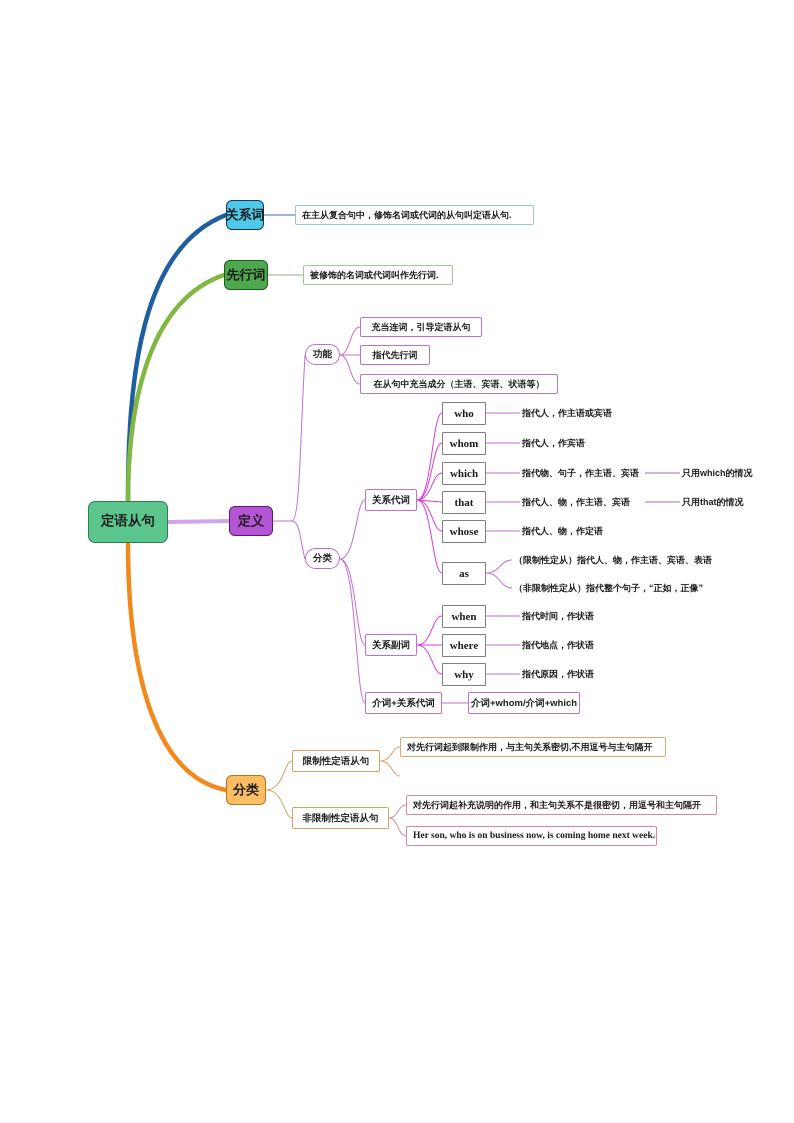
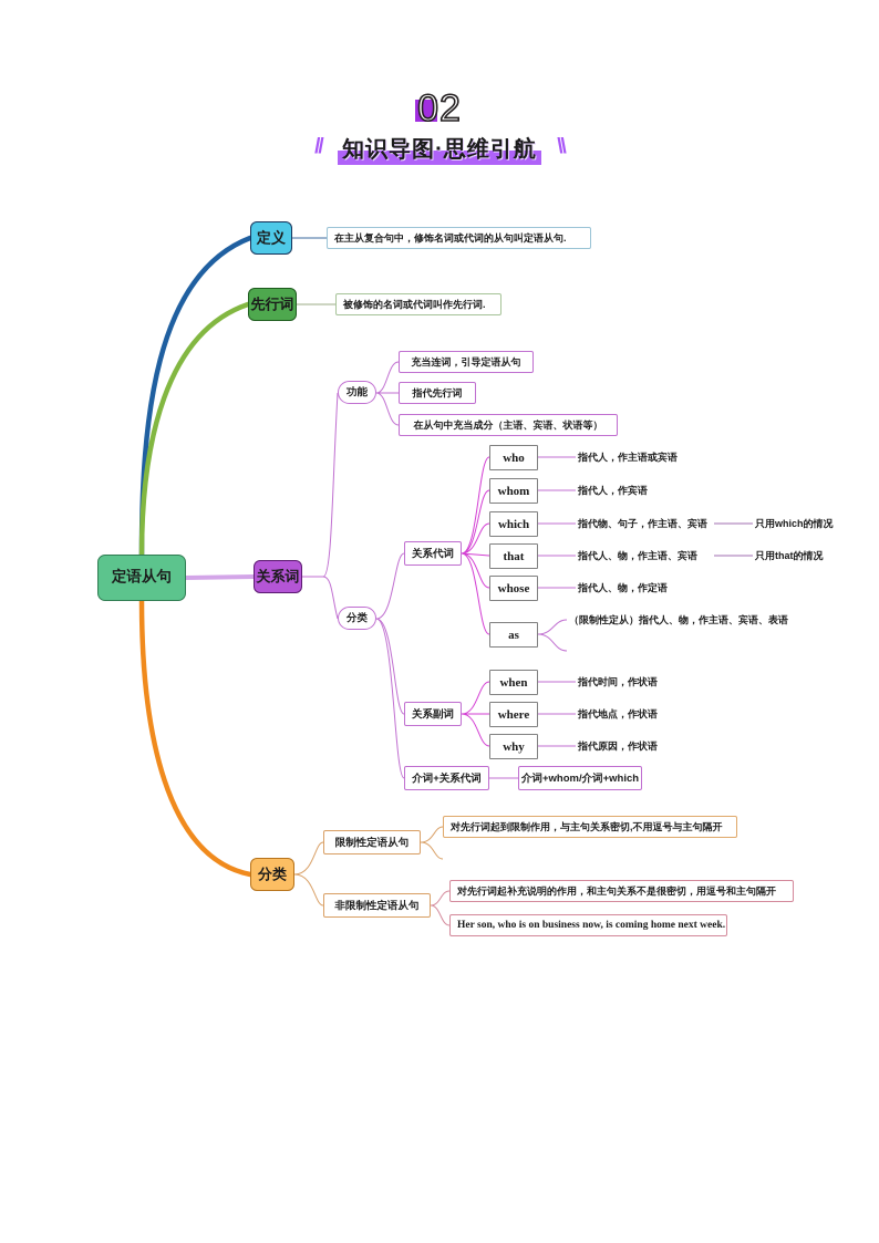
+ 02
+ // 知识导图·思维引航 \\
  定语从句
- 关系词
+ 定义
  先行词
- 定义
+ 关系词
  分类
  在主从复合句中，修饰名词或代词的从句叫定语从句.
  被修饰的名词或代词叫作先行词.
  功能
  充当连词，引导定语从句
  指代先行词
  在从句中充当成分（主语、宾语、状语等）
  分类
  关系代词
  who
  whom
  which
  that
  whose
  as
  指代人，作主语或宾语
  指代人，作宾语
  指代物、句子，作主语、宾语
  指代人、物，作主语、宾语
  指代人、物，作定语
  只用which的情况
  只用that的情况
  （限制性定从）指代人、物，作主语、宾语、表语
- （非限制性定从）指代整个句子，“正如，正像”
  关系副词
  when
  where
  why
  指代时间，作状语
  指代地点，作状语
  指代原因，作状语
  介词+关系代词
  介词+whom/介词+which
  限制性定语从句
  对先行词起到限制作用，与主句关系密切,不用逗号与主句隔开
  非限制性定语从句
  对先行词起补充说明的作用，和主句关系不是很密切，用逗号和主句隔开
  Her son, who is on business now, is coming home next week.
